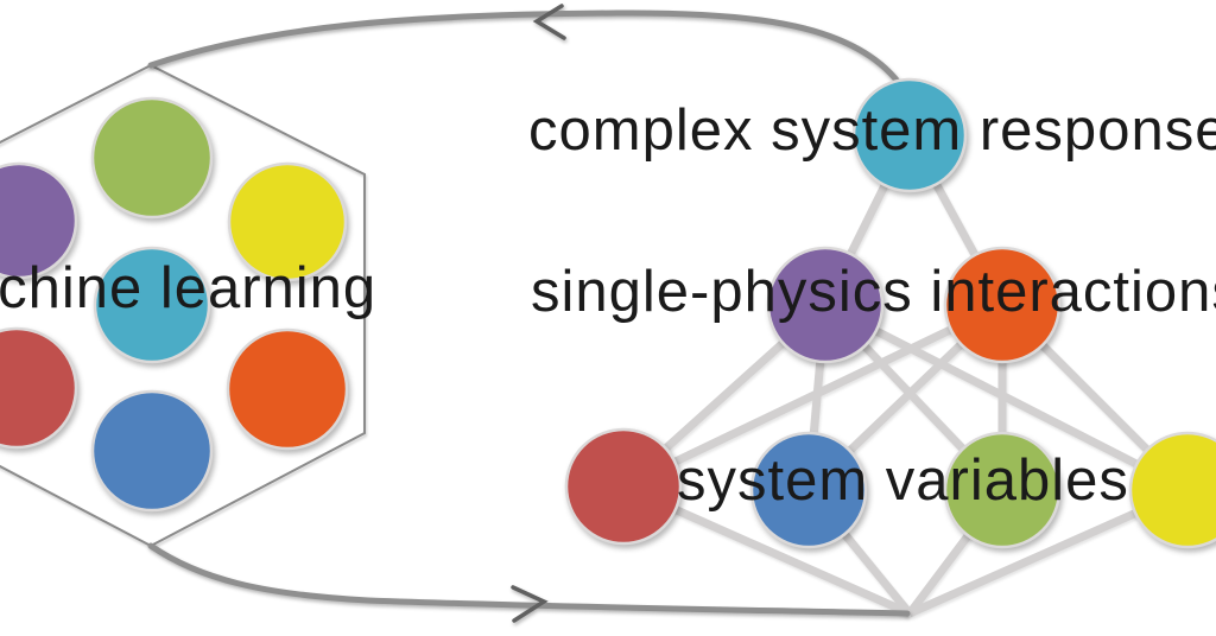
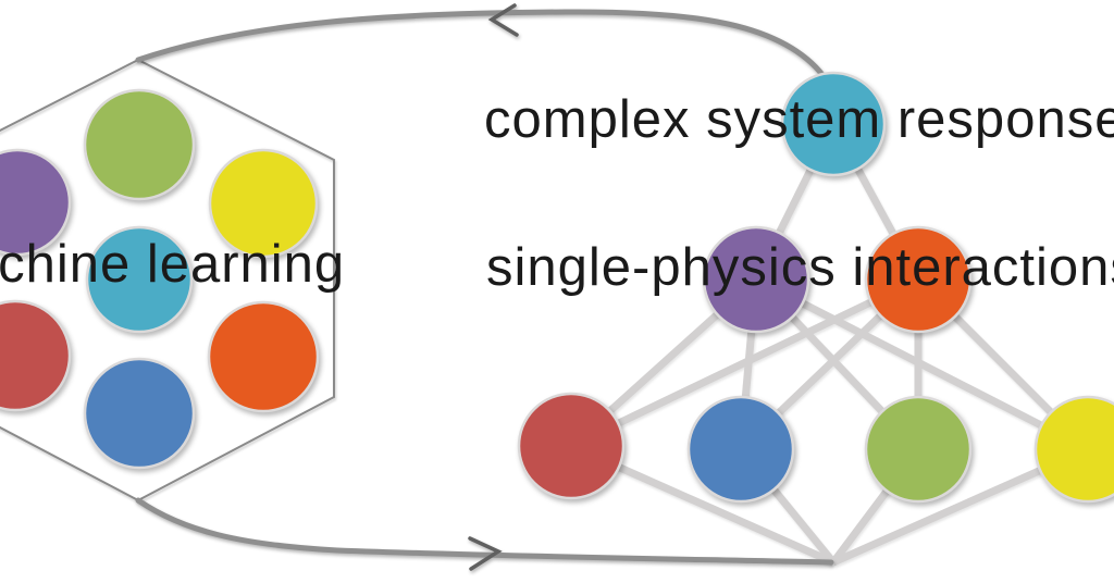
  chine learning
  complex system response
  single-physics interaction
- system variables
